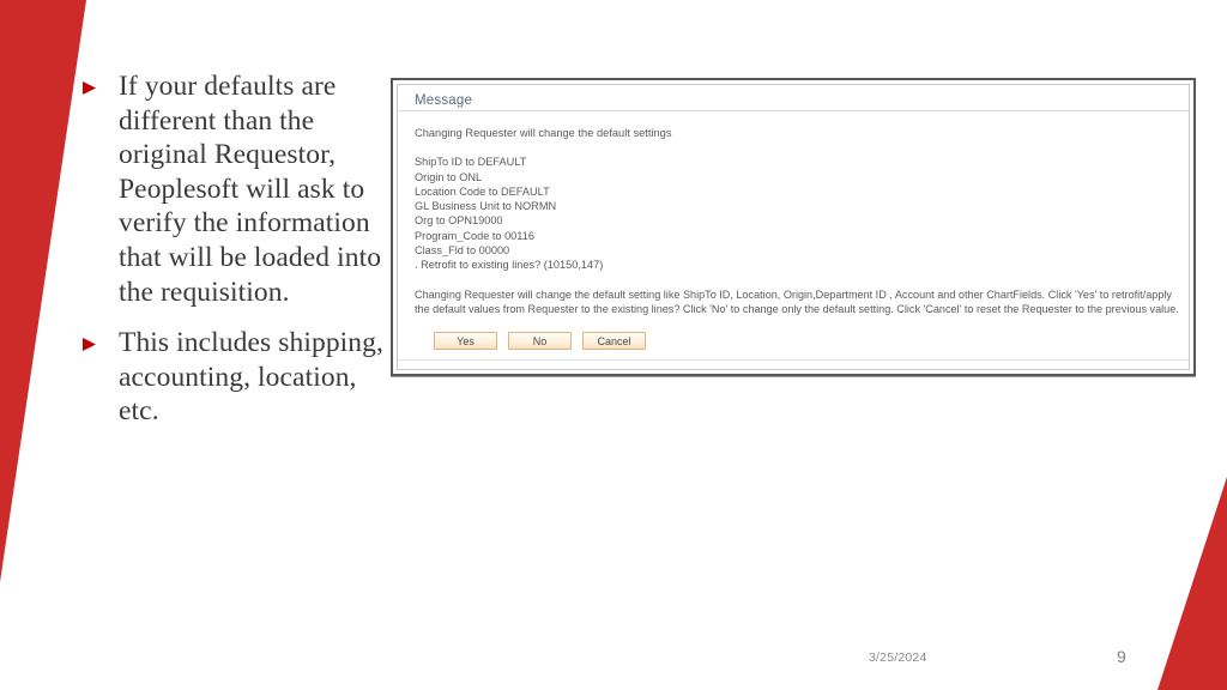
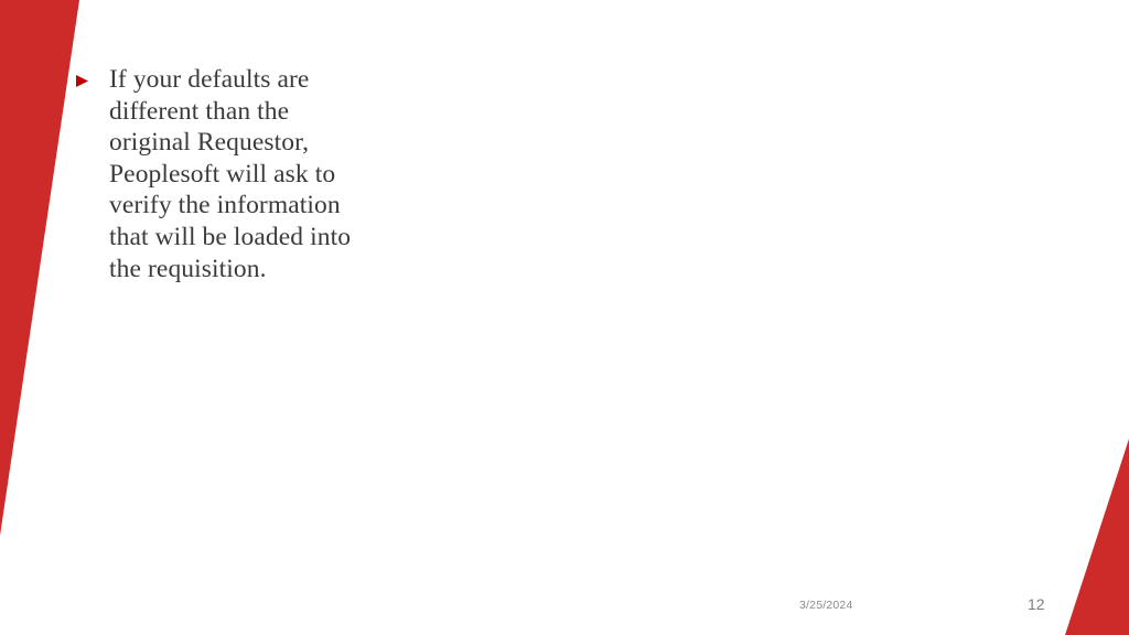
  If your defaults are different than the original Requestor, Peoplesoft will ask to verify the information that will be loaded into the requisition.
- This includes shipping, accounting, location, etc.
- Message
- Changing Requester will change the default settings
- ShipTo ID to DEFAULT
- Origin to ONL
- Location Code to DEFAULT
- GL Business Unit to NORMN
- Org to OPN19000
- Program_Code to 00116
- Class_Fld to 00000
- . Retrofit to existing lines? (10150,147)
- Changing Requester will change the default setting like ShipTo ID, Location, Origin,Department ID , Account and other ChartFields. Click 'Yes' to retrofit/apply the default values from Requester to the existing lines? Click 'No' to change only the default setting. Click 'Cancel' to reset the Requester to the previous value.
- Yes
- No
- Cancel
  3/25/2024
- 9
+ 12
